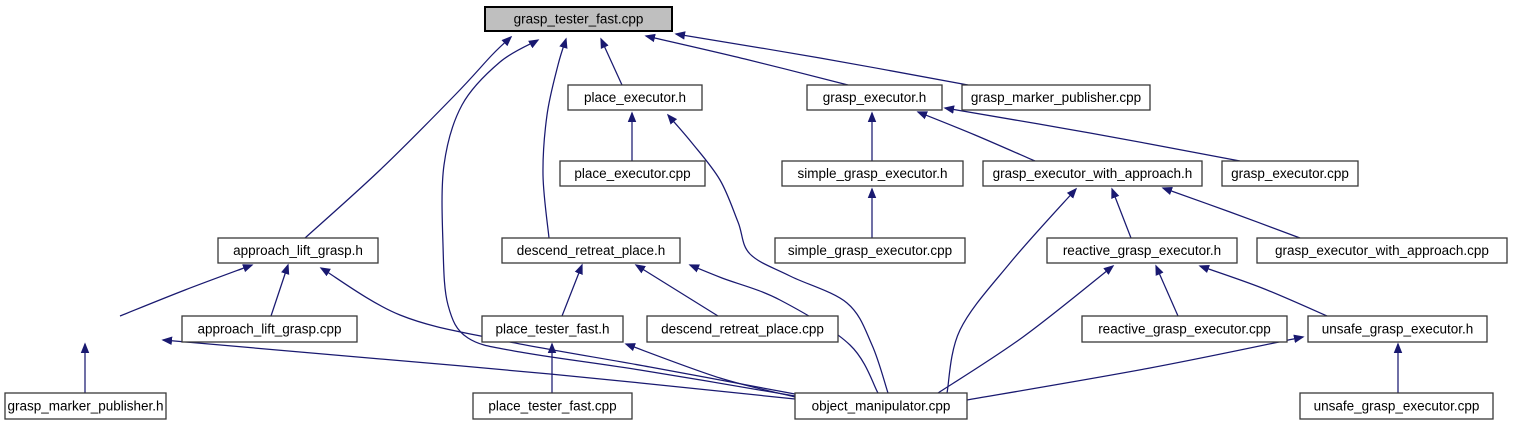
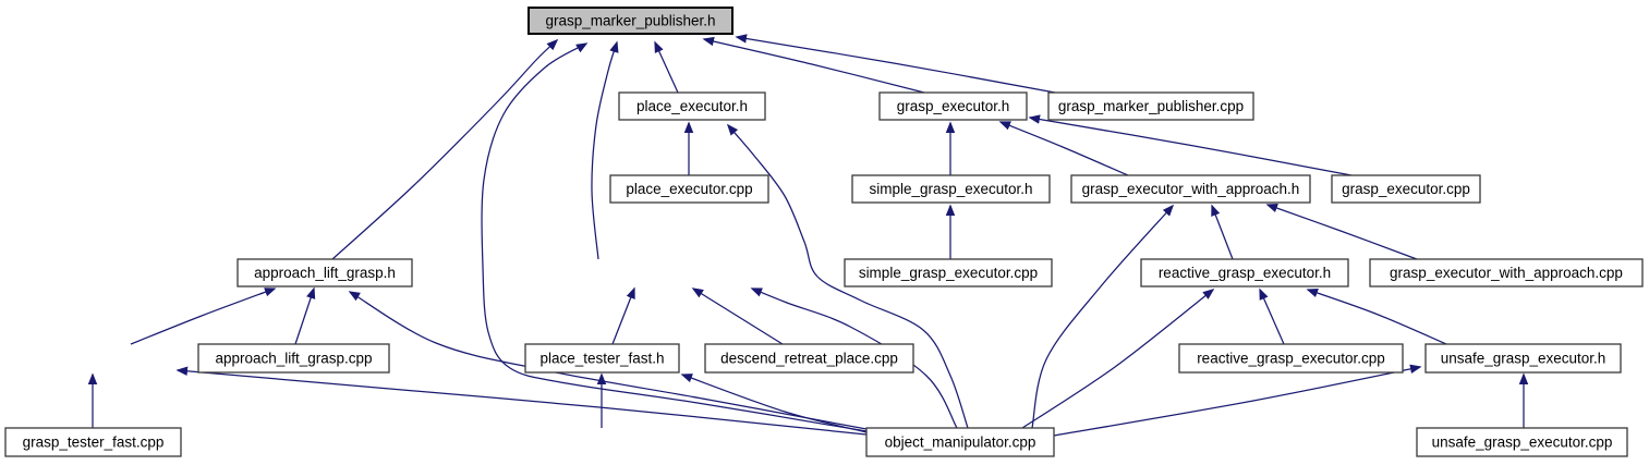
- grasp_tester_fast.cpp
+ grasp_marker_publisher.h
  place_executor.h
  grasp_executor.h
  grasp_marker_publisher.cpp
  place_executor.cpp
  simple_grasp_executor.h
  grasp_executor_with_approach.h
  grasp_executor.cpp
  approach_lift_grasp.h
- descend_retreat_place.h
  simple_grasp_executor.cpp
  reactive_grasp_executor.h
  grasp_executor_with_approach.cpp
  approach_lift_grasp.cpp
  place_tester_fast.h
  descend_retreat_place.cpp
  reactive_grasp_executor.cpp
  unsafe_grasp_executor.h
- grasp_marker_publisher.h
+ grasp_tester_fast.cpp
- place_tester_fast.cpp
  object_manipulator.cpp
  unsafe_grasp_executor.cpp
